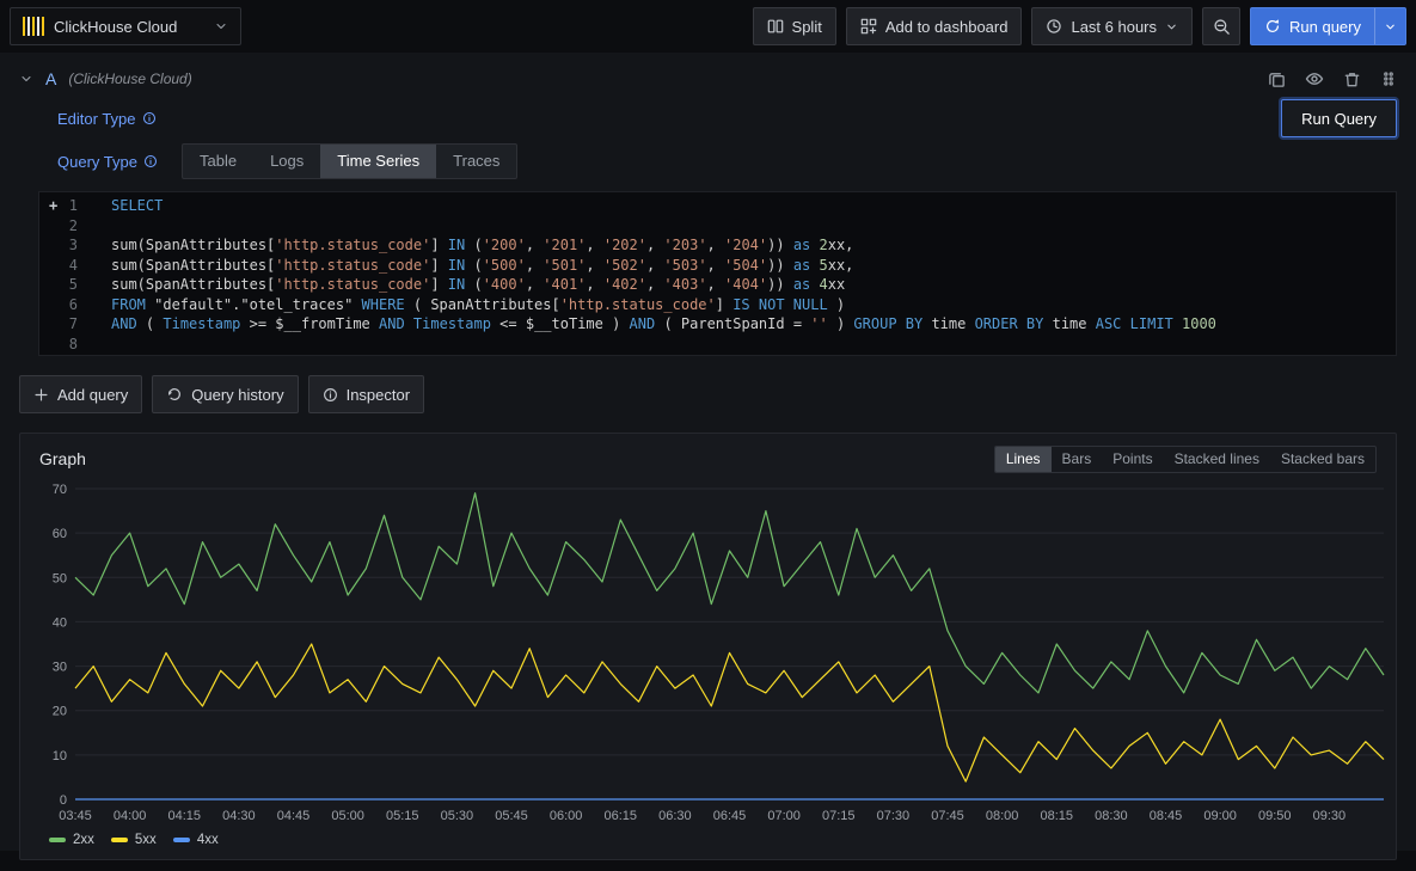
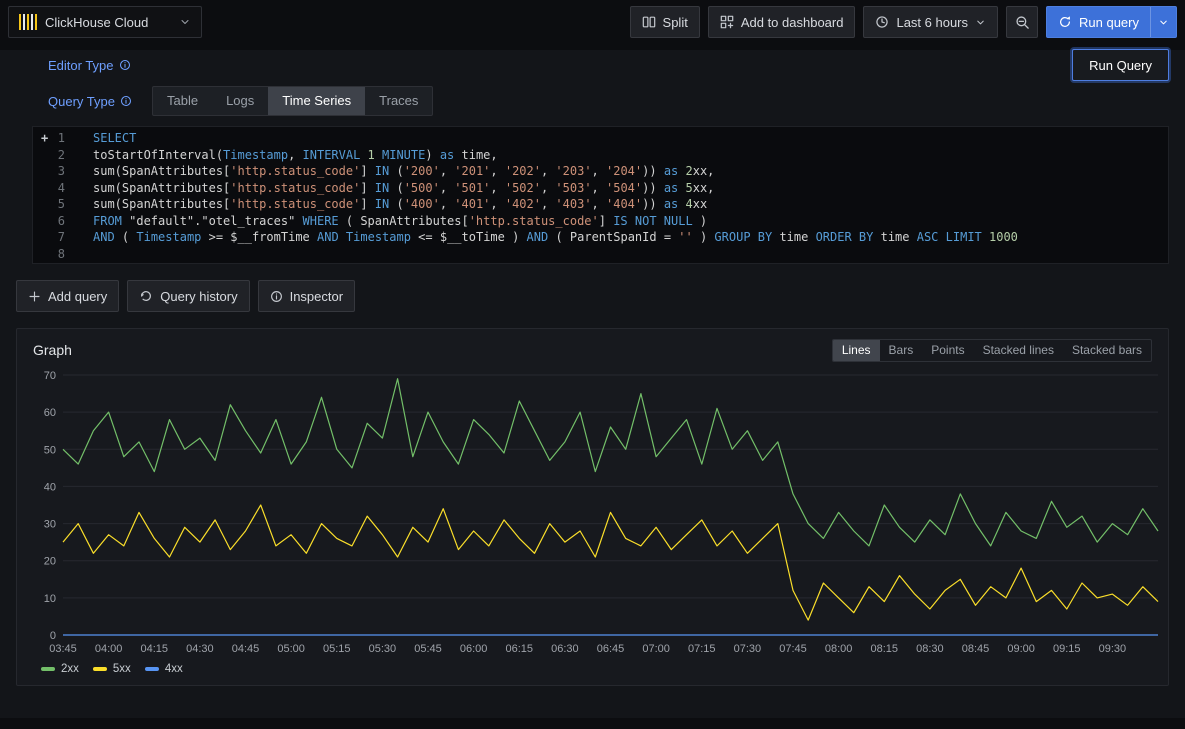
  ClickHouse Cloud
  Split
  Add to dashboard
  Last 6 hours
  Run query
- A
- (ClickHouse Cloud)
  Editor Type
  Run Query
  Query Type
  Table
  Logs
  Time Series
  Traces
  +
  1
  SELECT
  2
+ toStartOfInterval(Timestamp, INTERVAL 1 MINUTE) as time,
  3
  sum(SpanAttributes['http.status_code'] IN ('200', '201', '202', '203', '204')) as 2xx,
  4
  sum(SpanAttributes['http.status_code'] IN ('500', '501', '502', '503', '504')) as 5xx,
  5
  sum(SpanAttributes['http.status_code'] IN ('400', '401', '402', '403', '404')) as 4xx
  6
  FROM "default"."otel_traces" WHERE ( SpanAttributes['http.status_code'] IS NOT NULL )
  7
  AND ( Timestamp >= $__fromTime AND Timestamp <= $__toTime ) AND ( ParentSpanId = '' ) GROUP BY time ORDER BY time ASC LIMIT 1000
  8
  Add query
  Query history
  Inspector
  Graph
  Lines
  Bars
  Points
  Stacked lines
  Stacked bars
  0
  10
  20
  30
  40
  50
  60
  70
  03:45
  04:00
  04:15
  04:30
  04:45
  05:00
  05:15
  05:30
  05:45
  06:00
  06:15
  06:30
  06:45
  07:00
  07:15
  07:30
  07:45
  08:00
  08:15
  08:30
  08:45
  09:00
- 09:50
+ 09:15
  09:30
  2xx
  5xx
  4xx
